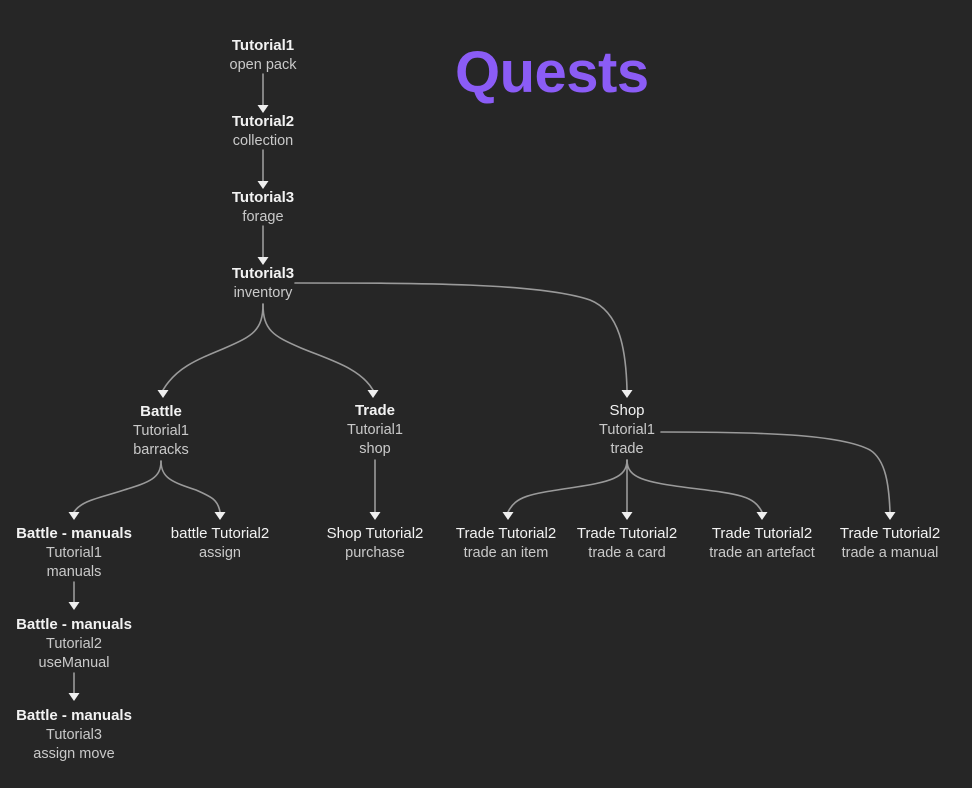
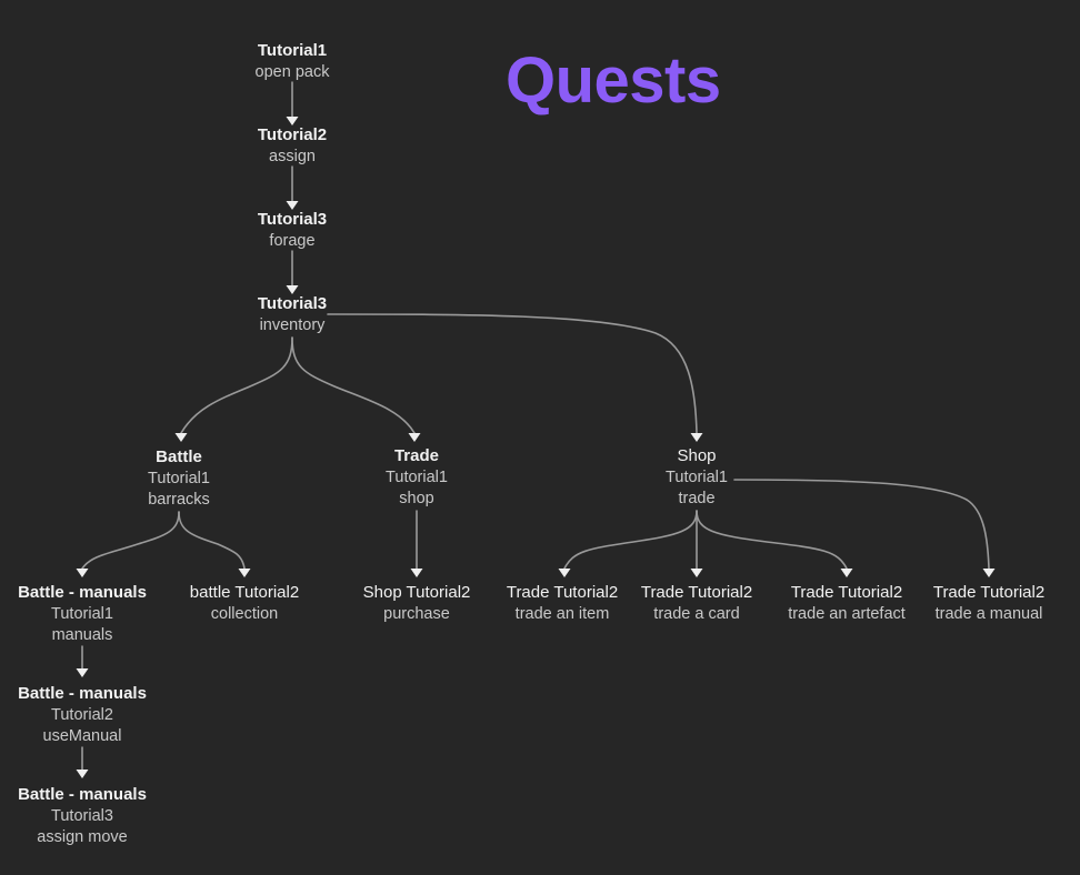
  Quests
  Tutorial1
  open pack
  Tutorial2
- collection
+ assign
  Tutorial3
  forage
  Tutorial3
  inventory
  Battle
  Tutorial1
  barracks
  Trade
  Tutorial1
  shop
  Shop
  Tutorial1
  trade
  Battle - manuals
  Tutorial1
  manuals
  battle Tutorial2
- assign
+ collection
  Shop Tutorial2
  purchase
  Trade Tutorial2
  trade an item
  Trade Tutorial2
  trade a card
  Trade Tutorial2
  trade an artefact
  Trade Tutorial2
  trade a manual
  Battle - manuals
  Tutorial2
  useManual
  Battle - manuals
  Tutorial3
  assign move
